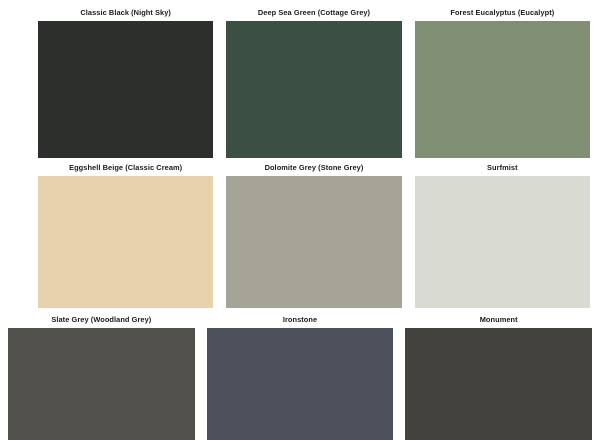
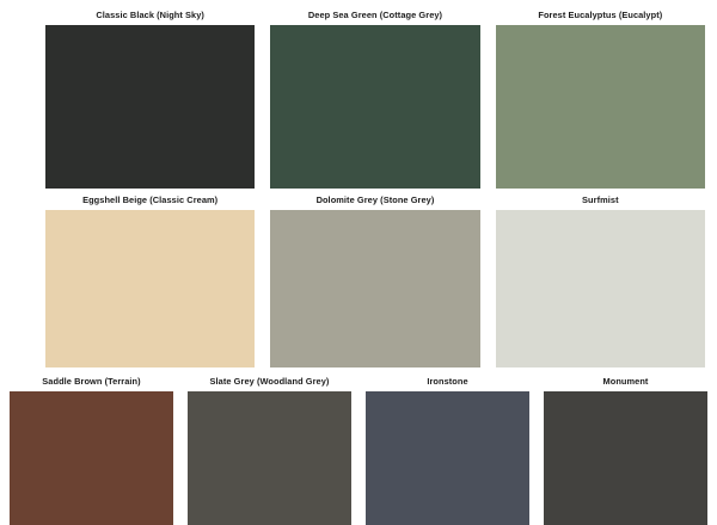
  Classic Black (Night Sky)
  Deep Sea Green (Cottage Grey)
  Forest Eucalyptus (Eucalypt)
  Eggshell Beige (Classic Cream)
  Dolomite Grey (Stone Grey)
  Surfmist
+ Saddle Brown (Terrain)
  Slate Grey (Woodland Grey)
  Ironstone
  Monument
